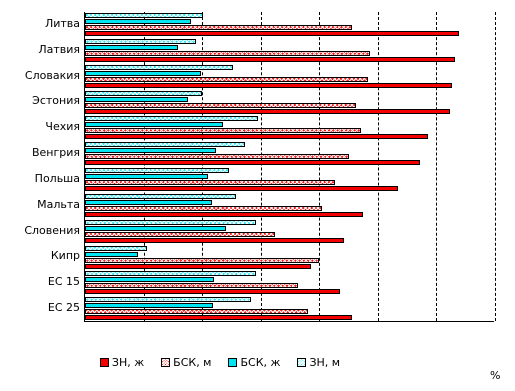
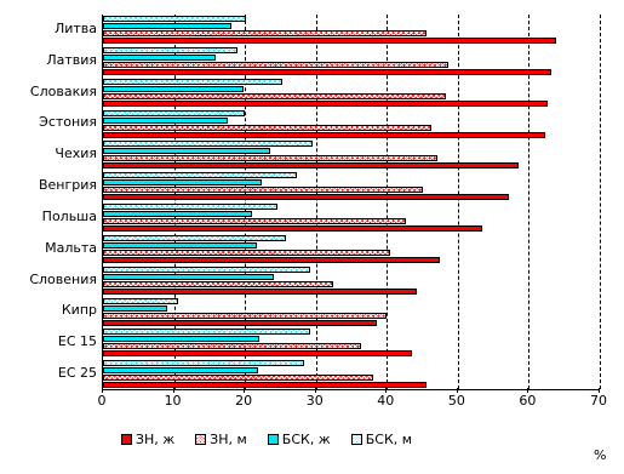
  Литва
  Латвия
  Словакия
  Эстония
  Чехия
  Венгрия
  Польша
  Мальта
  Словения
  Кипр
  ЕС 15
  ЕС 25
+ 0
+ 10
+ 20
+ 30
+ 40
+ 50
+ 60
+ 70
  ЗН, ж
- БСК, м
+ ЗН, м
  БСК, ж
- ЗН, м
+ БСК, м
  %
